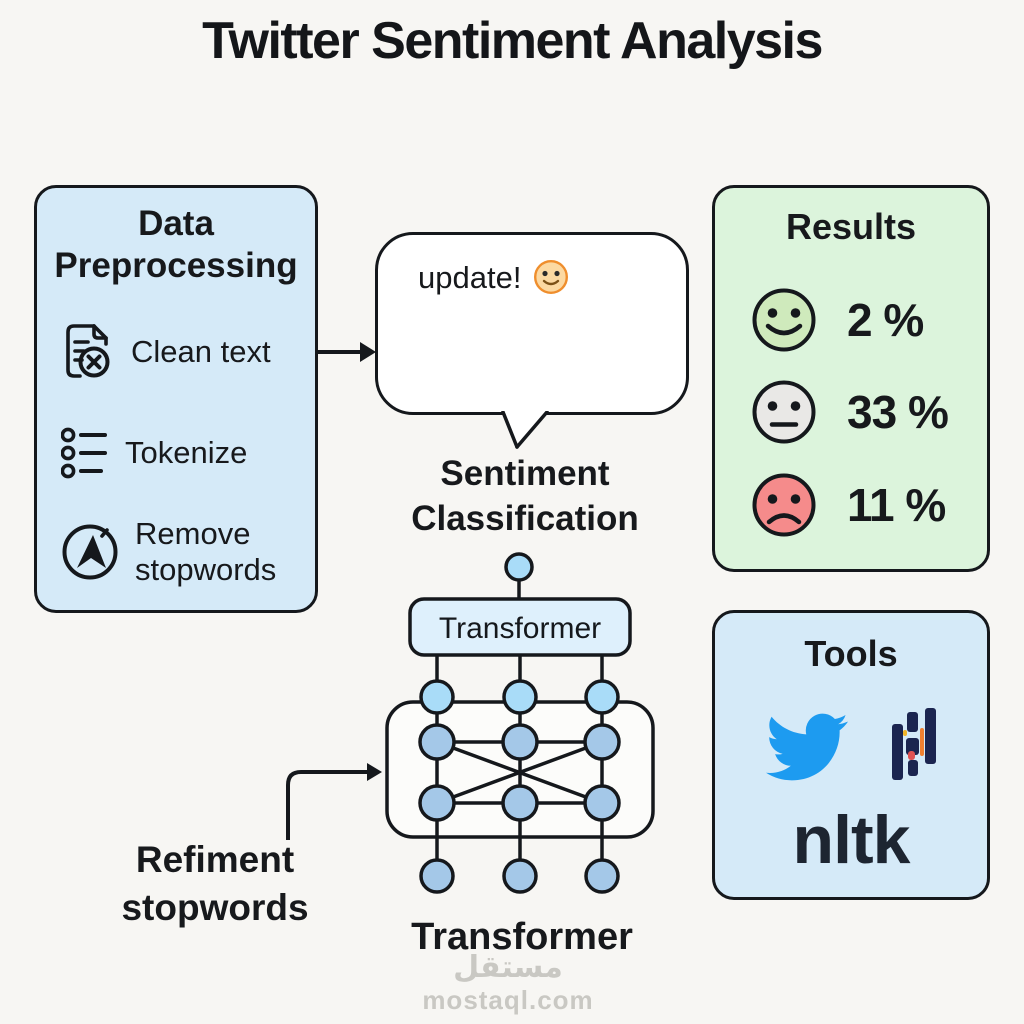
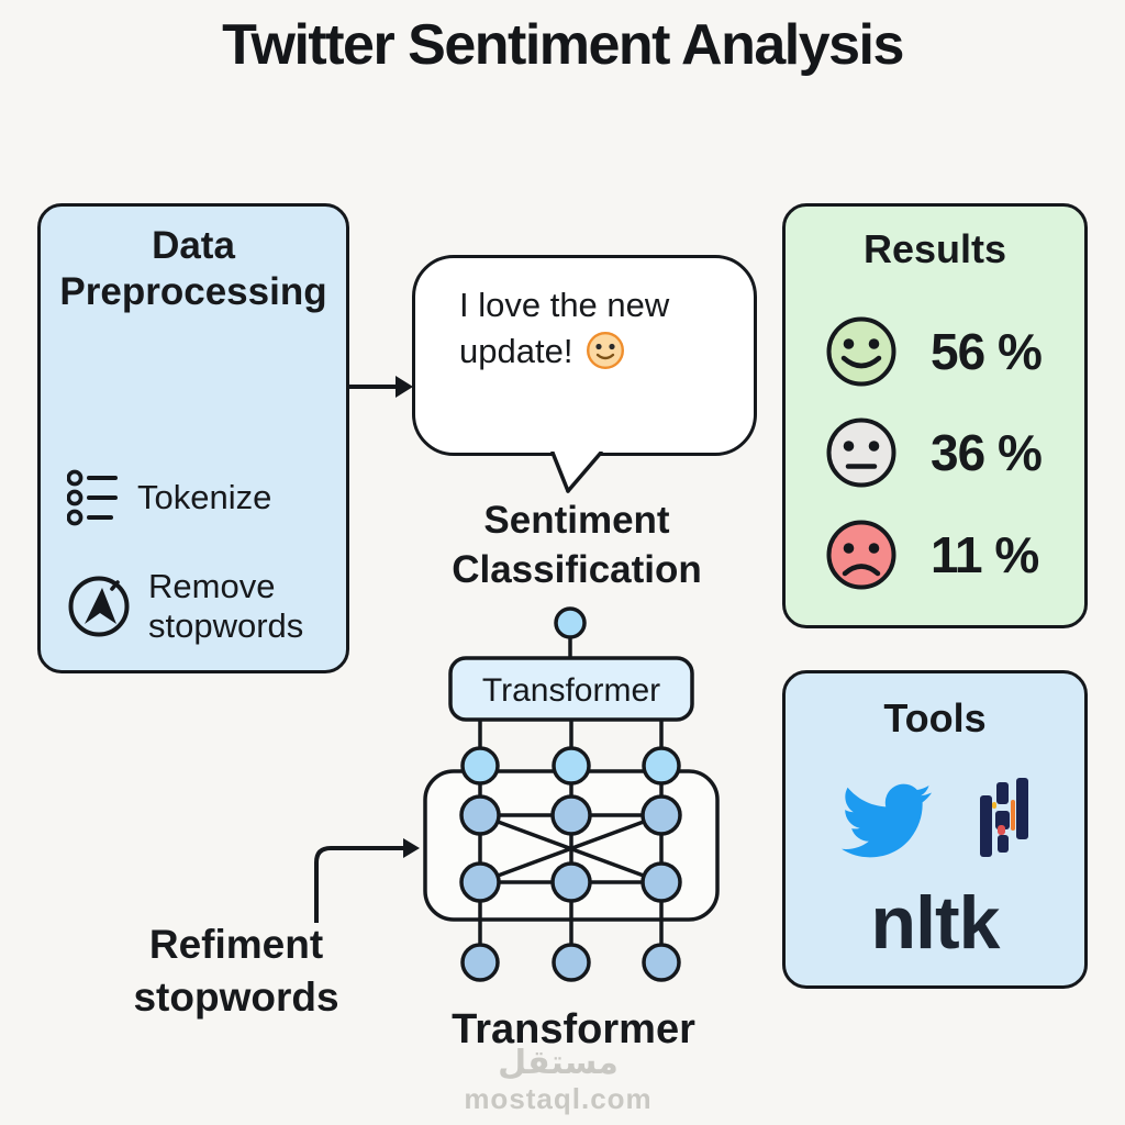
  Twitter Sentiment Analysis
  Data Preprocessing
- Clean text
  Tokenize
  Remove stopwords
+ I love the new
  update!
  Sentiment Classification
  Results
- 2 %
+ 56 %
- 33 %
+ 36 %
  11 %
  Transformer
  Refiment stopwords
  Transformer
  Tools
  nltk
  مستقل
  mostaql.com
